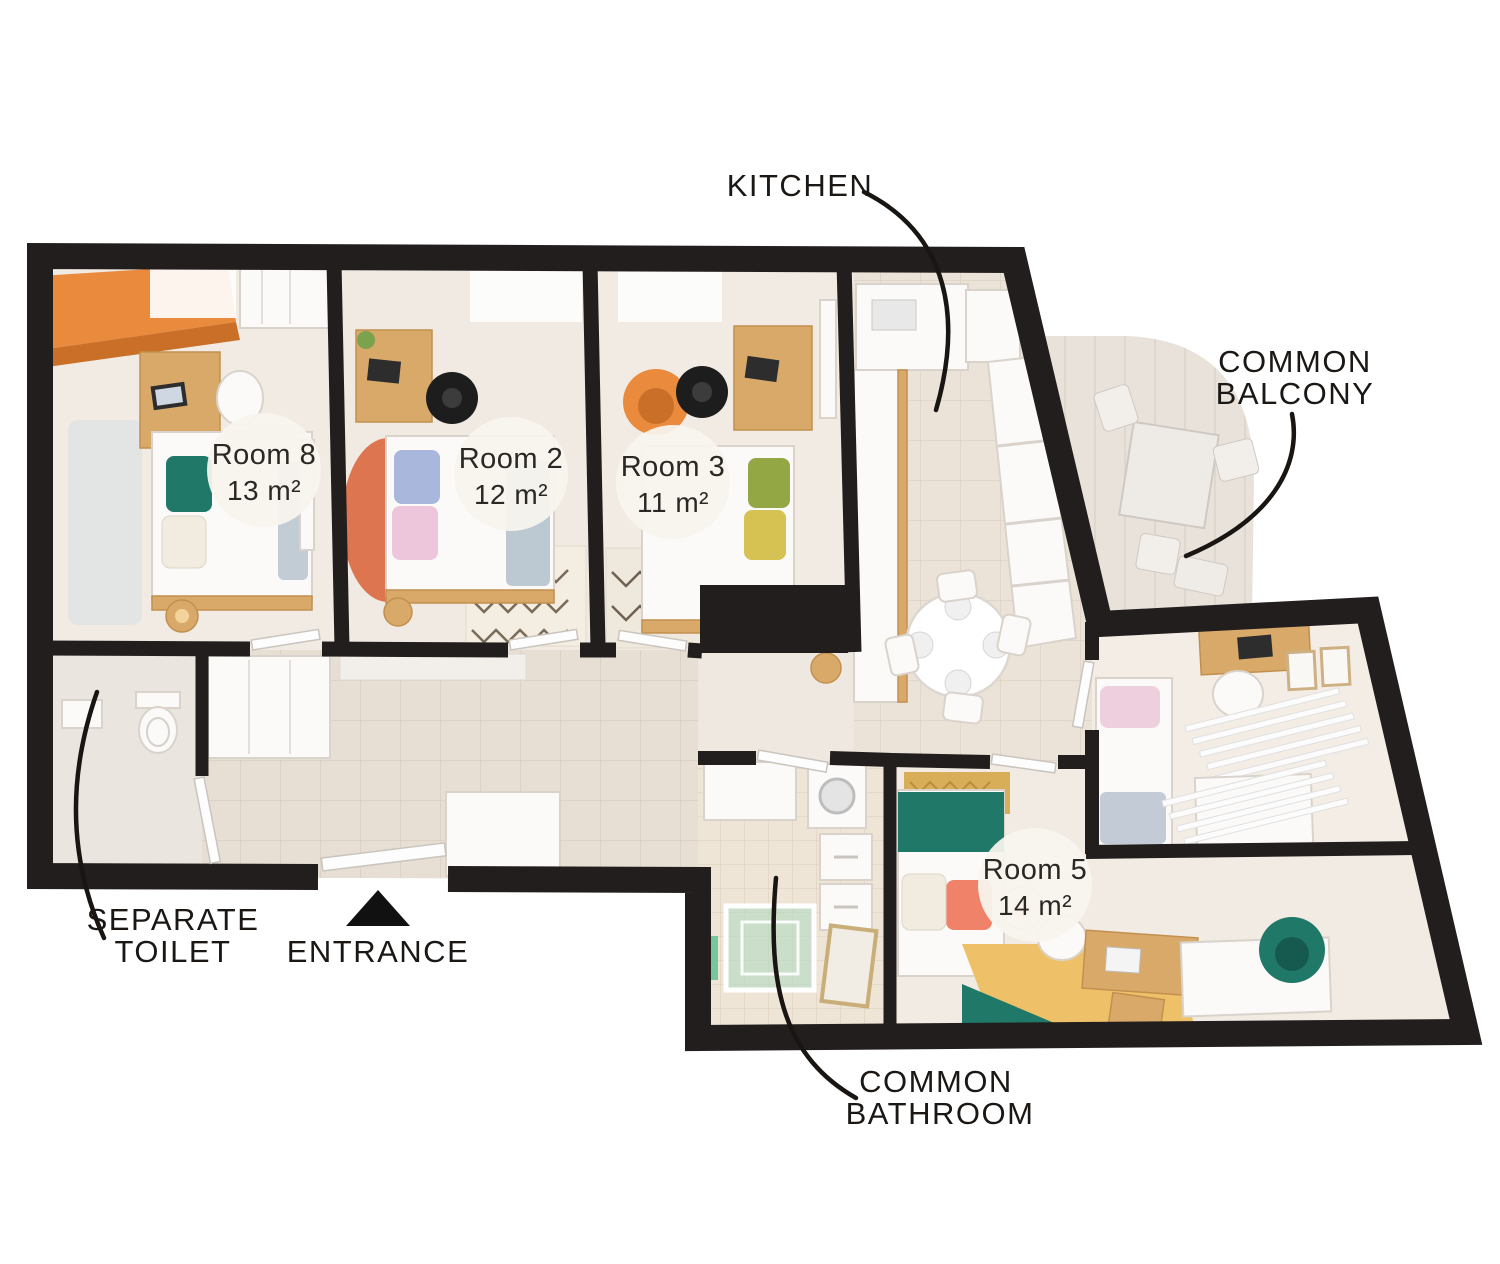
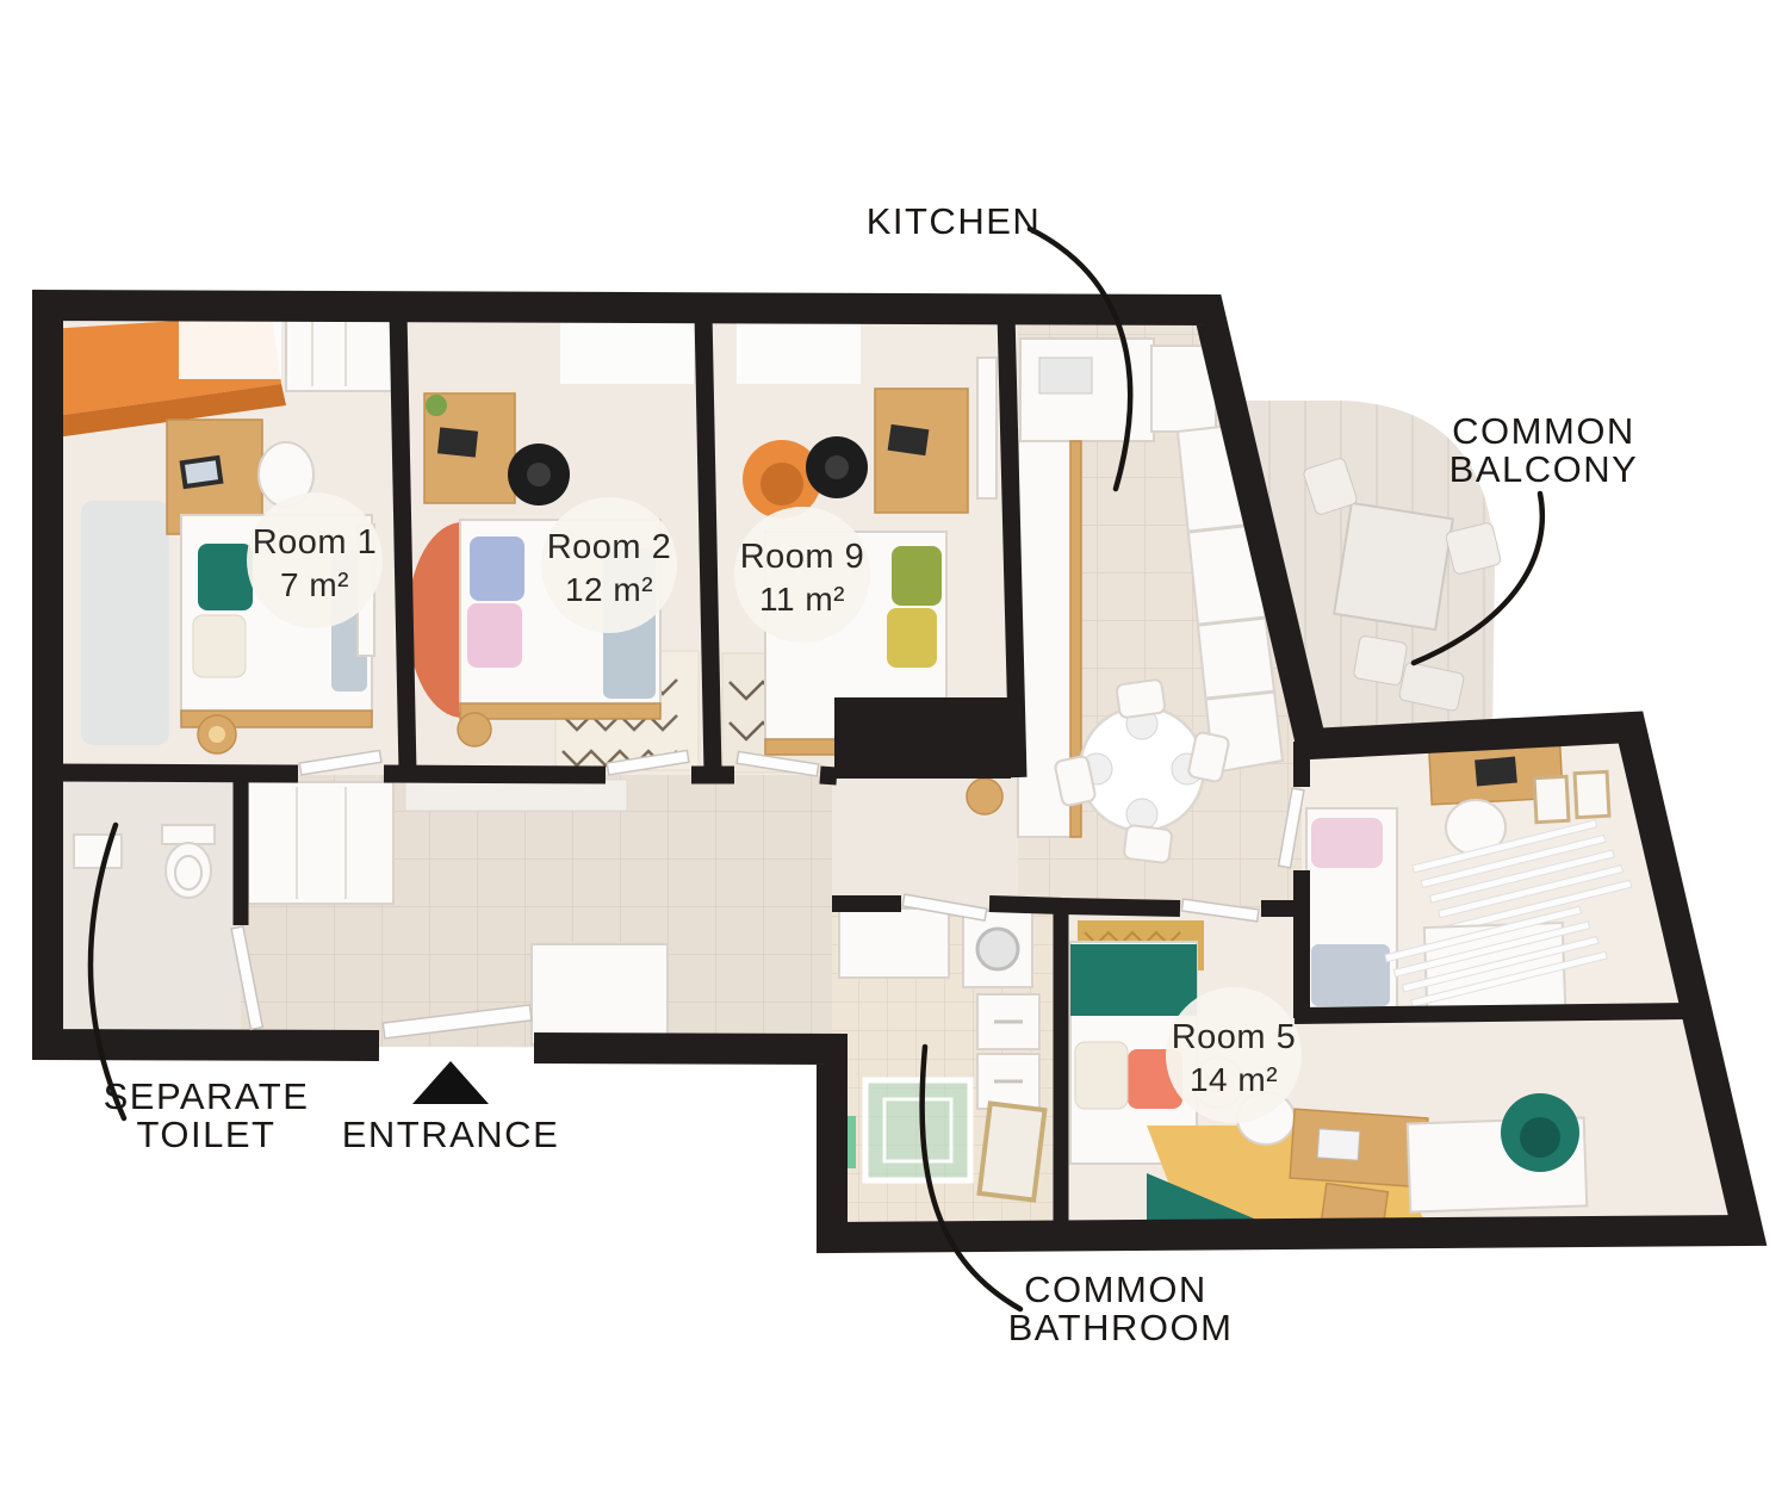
  KITCHEN
  COMMON
  BALCONY
  EPARATE
  TOILET
  ENTRANCE
  COMMON
  BATHROOM
- Room 8
+ Room 1
- 13 m²
+ 7 m²
  Room 2
  12 m²
- Room 3
+ Room 9
  11 m²
  Room 5
  14 m²
